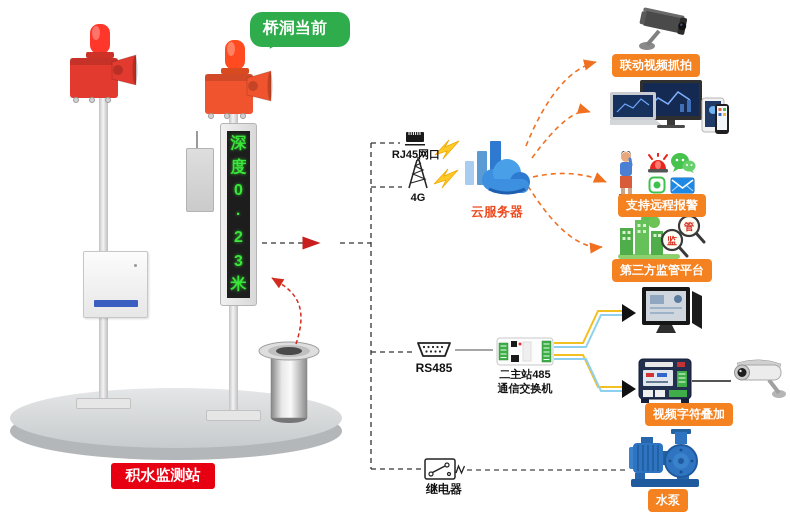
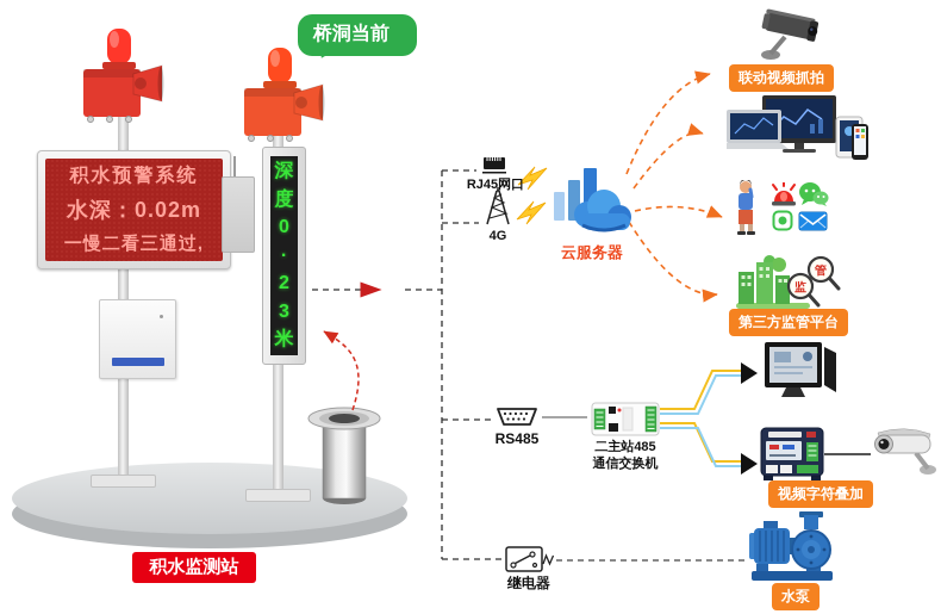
  桥洞当前
+ 积水预警系统
+ 水深：0.02m
+ 一慢二看三通过,
  深
  度
  0
  ·
  2
  3
  米
  积水监测站
  RJ45网口
  4G
  云服务器
  联动视频抓拍
- 支持远程报警
  管
  监
  第三方监管平台
  RS485
  二主站485
  通信交换机
  视频字符叠加
  继电器
  水泵
